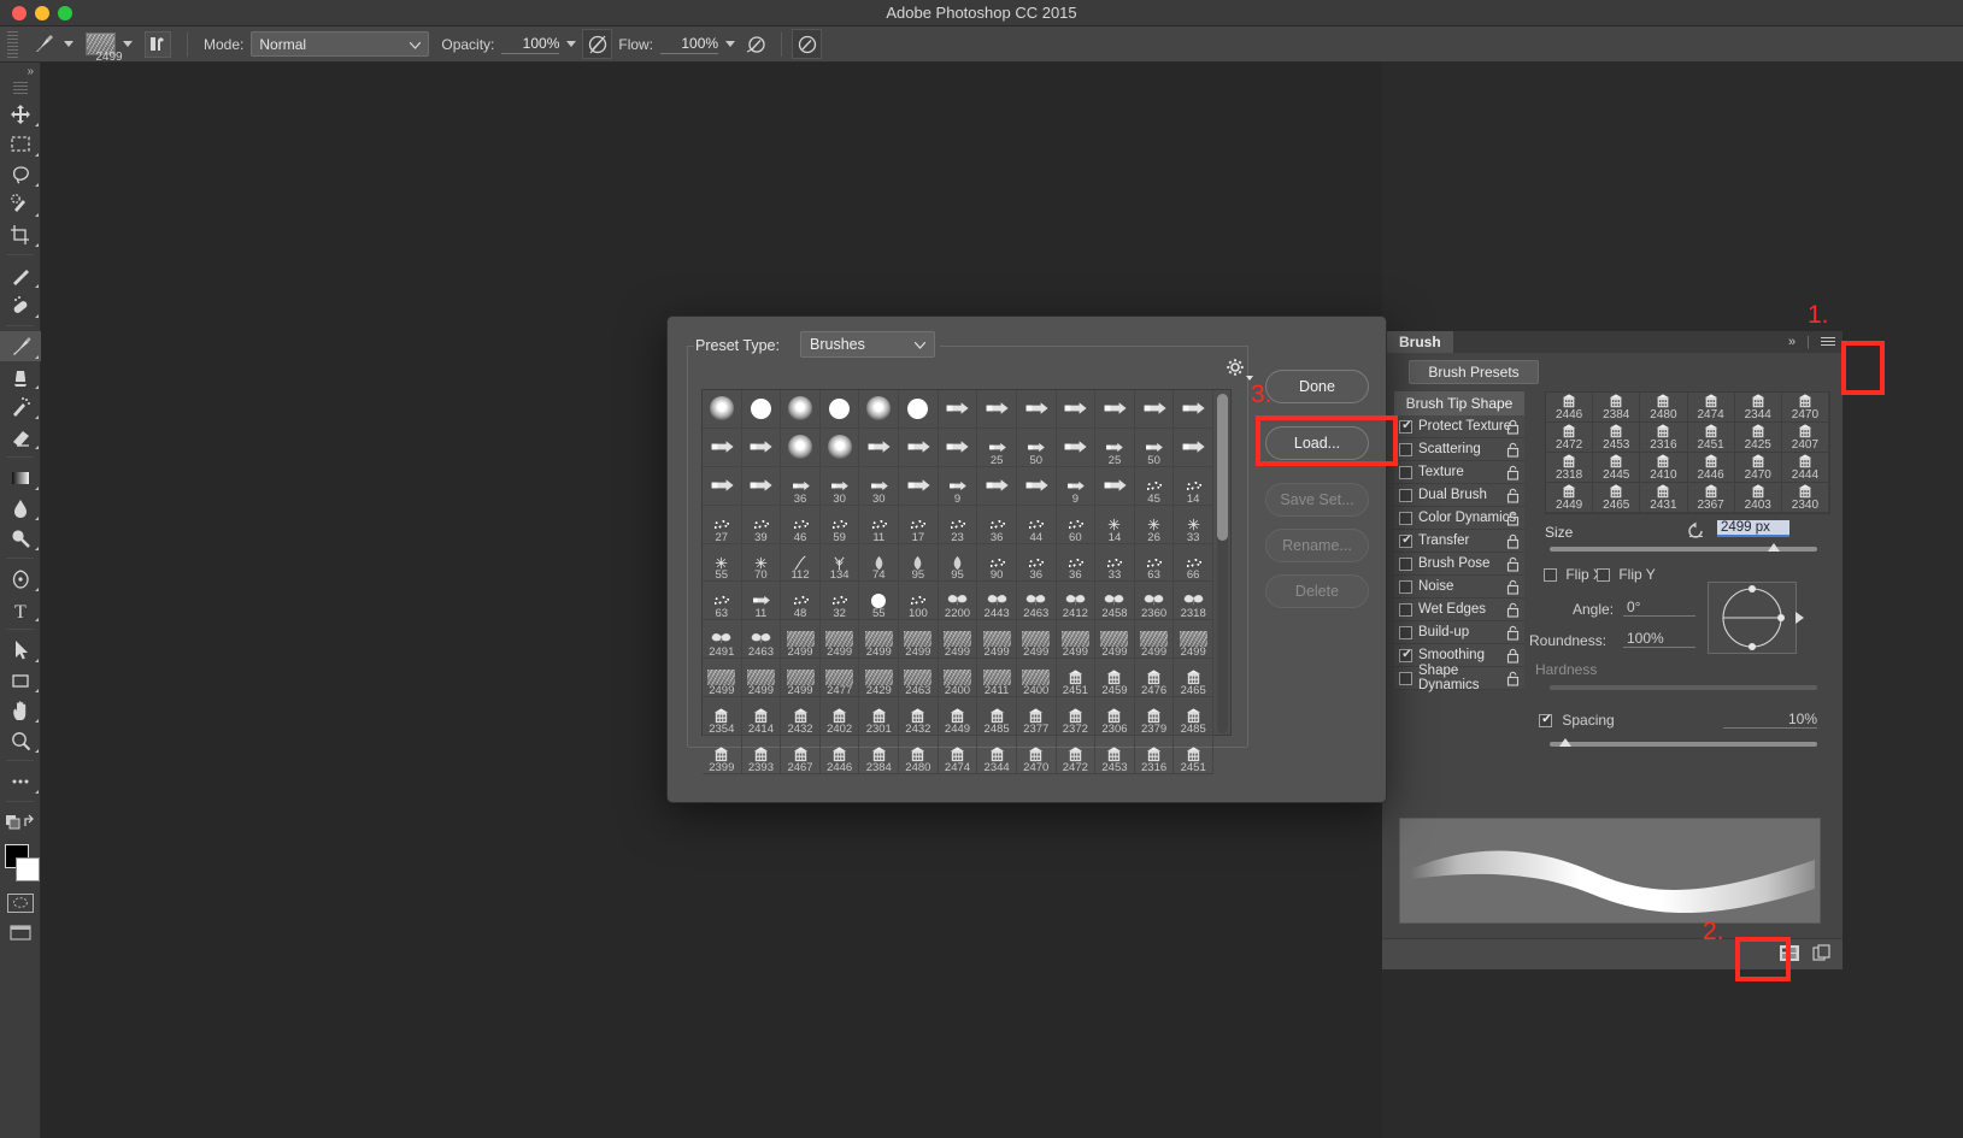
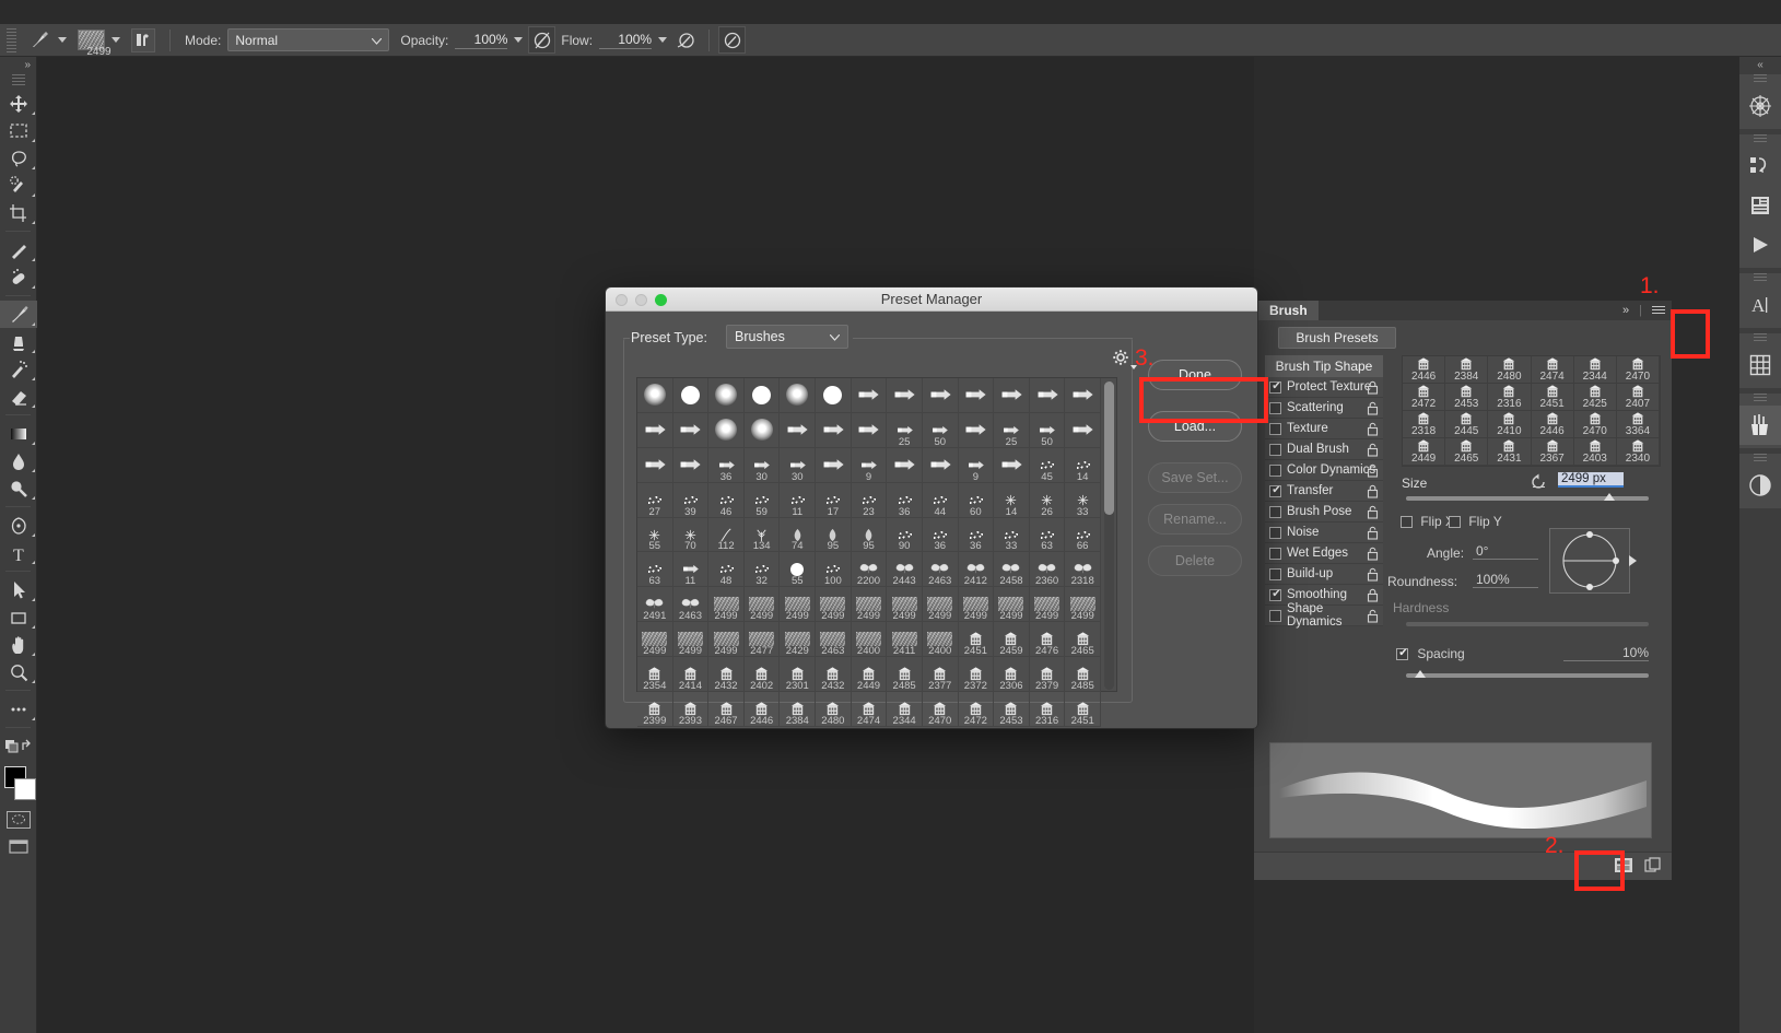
- Adobe Photoshop CC 2015
  2499
  Mode:
  Normal
  Opacity:
  100%
  Flow:
  100%
  »
  T
  Brush
  »
  |
  Brush Presets
  Brush Tip Shape
  Protect Texture
  Scattering
  Texture
  Dual Brush
  Color Dynamic
  Transfer
  Brush Pose
  Noise
  Wet Edges
  Build-up
  Smoothing
  Shape Dynamics
  2446
  2384
  2480
  2474
  2344
  2470
  2472
  2453
  2316
  2451
  2425
  2407
  2318
  2445
  2410
  2446
  2470
- 2444
+ 3364
  2449
  2465
  2431
  2367
  2403
  2340
  Size
  2499 px
  Flip
  Flip Y
  Angle:
  0°
  Roundness:
  100%
  Hardness
  Spacing
  10%
+ «
+ A
+ Preset Manager
  Preset Type:
  Brushes
  25
  50
  25
  50
  36
  30
  30
  9
  9
  45
  14
  27
  39
  46
  59
  11
  17
  23
  36
  44
  60
  14
  26
  33
  55
  70
  112
  134
  74
  95
  95
  90
  36
  36
  33
  63
  66
  63
  11
  48
  32
  55
  100
  2200
  2443
  2463
  2412
  2458
  2360
  2318
  2491
  2463
  2499
  2499
  2499
  2499
  2499
  2499
  2499
  2499
  2499
  2499
  2499
  2499
  2499
  2499
  2477
  2429
  2463
  2400
  2411
  2400
  2451
  2459
  2476
  2465
  2354
  2414
  2432
  2402
  2301
  2432
  2449
  2485
  2377
  2372
  2306
  2379
  2485
  2399
  2393
  2467
  2446
  2384
  2480
  2474
  2344
  2470
  2472
  2453
  2316
  2451
  Done
  Load...
  Save Set...
  Rename...
  Delete
  1.
  2.
  3.
